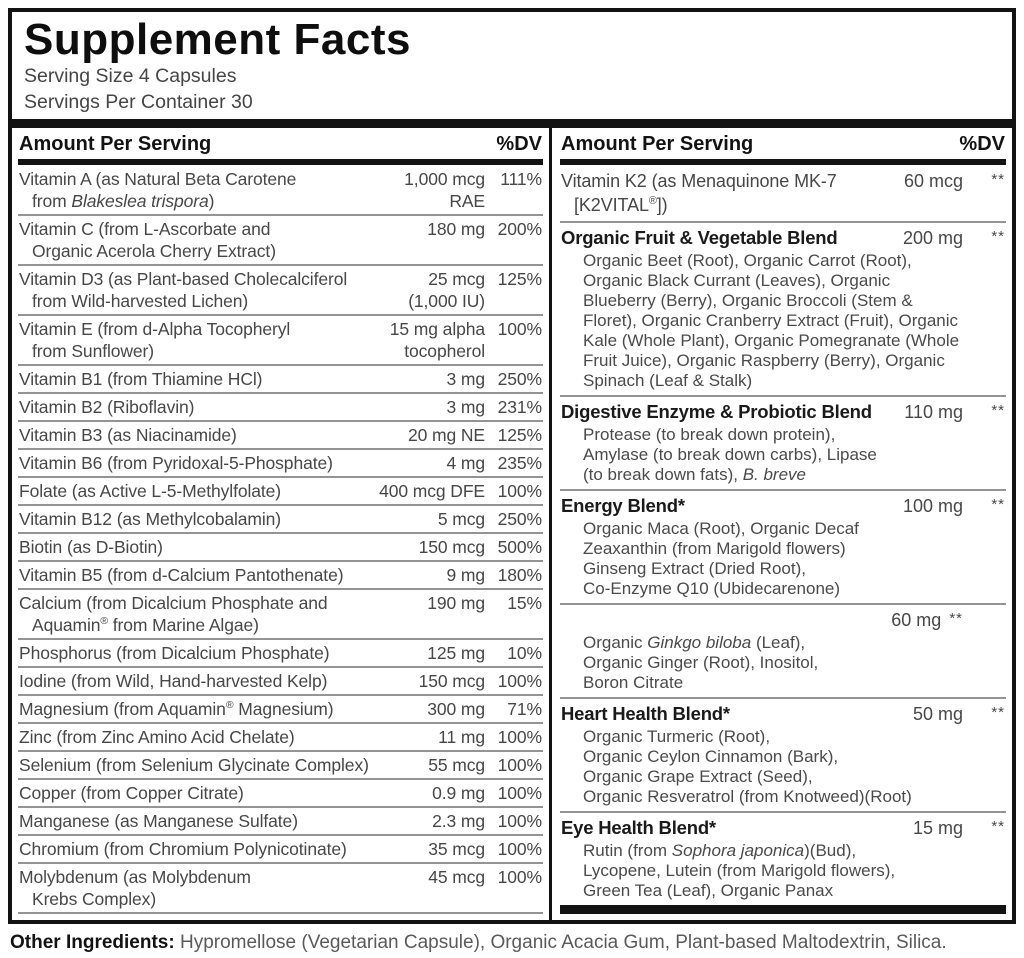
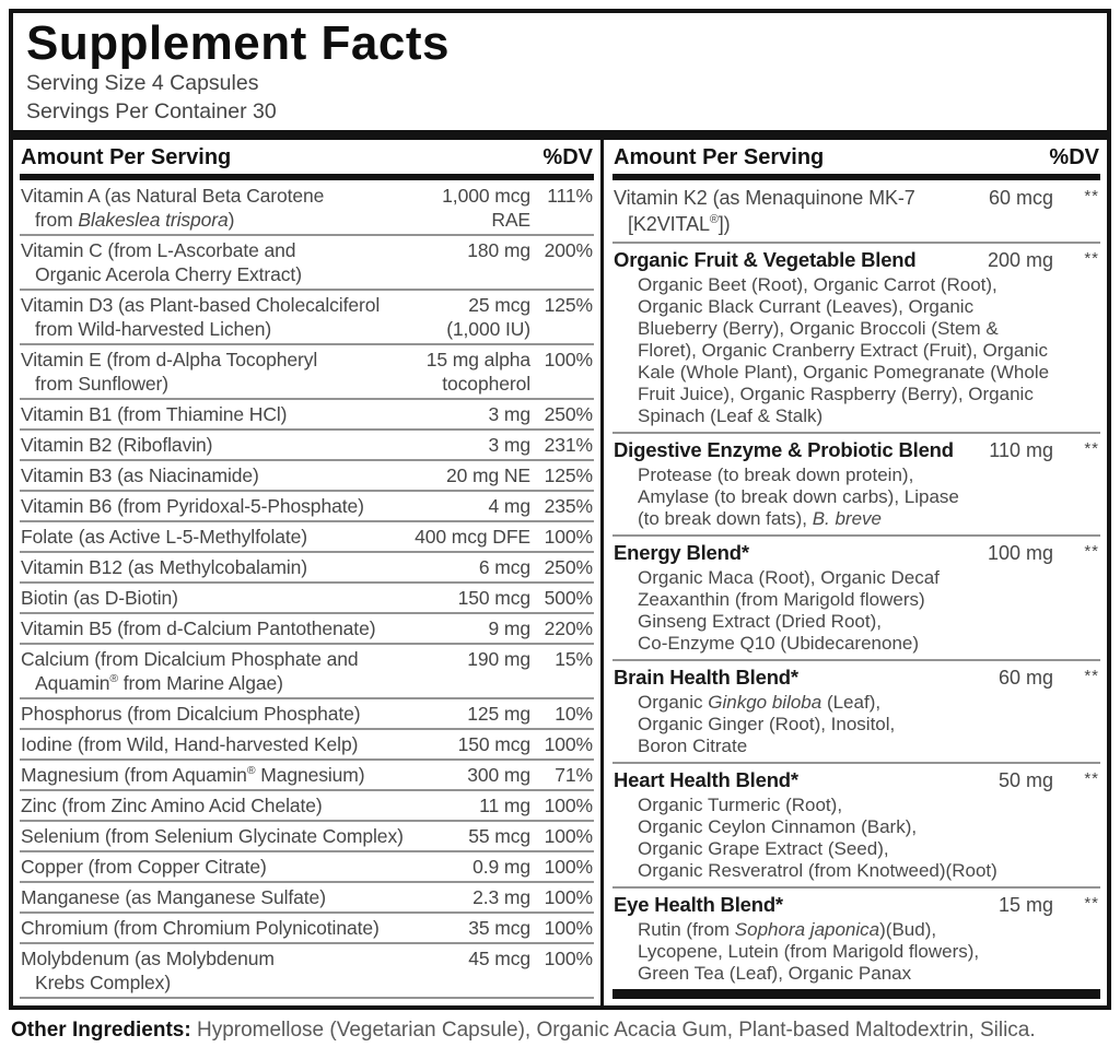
  Supplement Facts
  Serving Size 4 Capsules
  Servings Per Container 30
  Amount Per Serving
  %DV
  Vitamin A (as Natural Beta Carotene
  from Blakeslea trispora)
  1,000 mcg
  RAE
  111%
  Vitamin C (from L-Ascorbate and
  Organic Acerola Cherry Extract)
  180 mg
  200%
  Vitamin D3 (as Plant-based Cholecalciferol
  from Wild-harvested Lichen)
  25 mcg
  (1,000 IU)
  125%
  Vitamin E (from d-Alpha Tocopheryl
  from Sunflower)
  15 mg alpha
  tocopherol
  100%
  Vitamin B1 (from Thiamine HCl)
  3 mg
  250%
  Vitamin B2 (Riboflavin)
  3 mg
  231%
  Vitamin B3 (as Niacinamide)
  20 mg NE
  125%
  Vitamin B6 (from Pyridoxal-5-Phosphate)
  4 mg
  235%
  Folate (as Active L-5-Methylfolate)
  400 mcg DFE
  100%
  Vitamin B12 (as Methylcobalamin)
- 5 mcg
+ 6 mcg
  250%
  Biotin (as D-Biotin)
  150 mcg
  500%
  Vitamin B5 (from d-Calcium Pantothenate)
  9 mg
- 180%
+ 220%
  Calcium (from Dicalcium Phosphate and
  Aquamin® from Marine Algae)
  190 mg
  15%
  Phosphorus (from Dicalcium Phosphate)
  125 mg
  10%
  Iodine (from Wild, Hand-harvested Kelp)
  150 mcg
  100%
  Magnesium (from Aquamin® Magnesium)
  300 mg
  71%
  Zinc (from Zinc Amino Acid Chelate)
  11 mg
  100%
  Selenium (from Selenium Glycinate Complex)
  55 mcg
  100%
  Copper (from Copper Citrate)
  0.9 mg
  100%
  Manganese (as Manganese Sulfate)
  2.3 mg
  100%
  Chromium (from Chromium Polynicotinate)
  35 mcg
  100%
  Molybdenum (as Molybdenum
  Krebs Complex)
  45 mcg
  100%
  Amount Per Serving
  %DV
  Vitamin K2 (as Menaquinone MK-7
  [K2VITAL®])
  60 mcg
  **
  Organic Fruit & Vegetable Blend
  200 mg
  **
  Organic Beet (Root), Organic Carrot (Root),
  Organic Black Currant (Leaves), Organic
  Blueberry (Berry), Organic Broccoli (Stem &
  Floret), Organic Cranberry Extract (Fruit), Organic
  Kale (Whole Plant), Organic Pomegranate (Whole
  Fruit Juice), Organic Raspberry (Berry), Organic
  Spinach (Leaf & Stalk)
  Digestive Enzyme & Probiotic Blend
  110 mg
  **
  Protease (to break down protein),
  Amylase (to break down carbs), Lipase
  (to break down fats), B. breve
  Energy Blend*
  100 mg
  **
  Organic Maca (Root), Organic Decaf
  Zeaxanthin (from Marigold flowers)
  Ginseng Extract (Dried Root),
  Co-Enzyme Q10 (Ubidecarenone)
+ Brain Health Blend*
  60 mg
  **
  Organic Ginkgo biloba (Leaf),
  Organic Ginger (Root), Inositol,
  Boron Citrate
  Heart Health Blend*
  50 mg
  **
  Organic Turmeric (Root),
  Organic Ceylon Cinnamon (Bark),
  Organic Grape Extract (Seed),
  Organic Resveratrol (from Knotweed)(Root)
  Eye Health Blend*
  15 mg
  **
  Rutin (from Sophora japonica)(Bud),
  Lycopene, Lutein (from Marigold flowers),
  Green Tea (Leaf), Organic Panax
  Other Ingredients: Hypromellose (Vegetarian Capsule), Organic Acacia Gum, Plant-based Maltodextrin, Silica.
